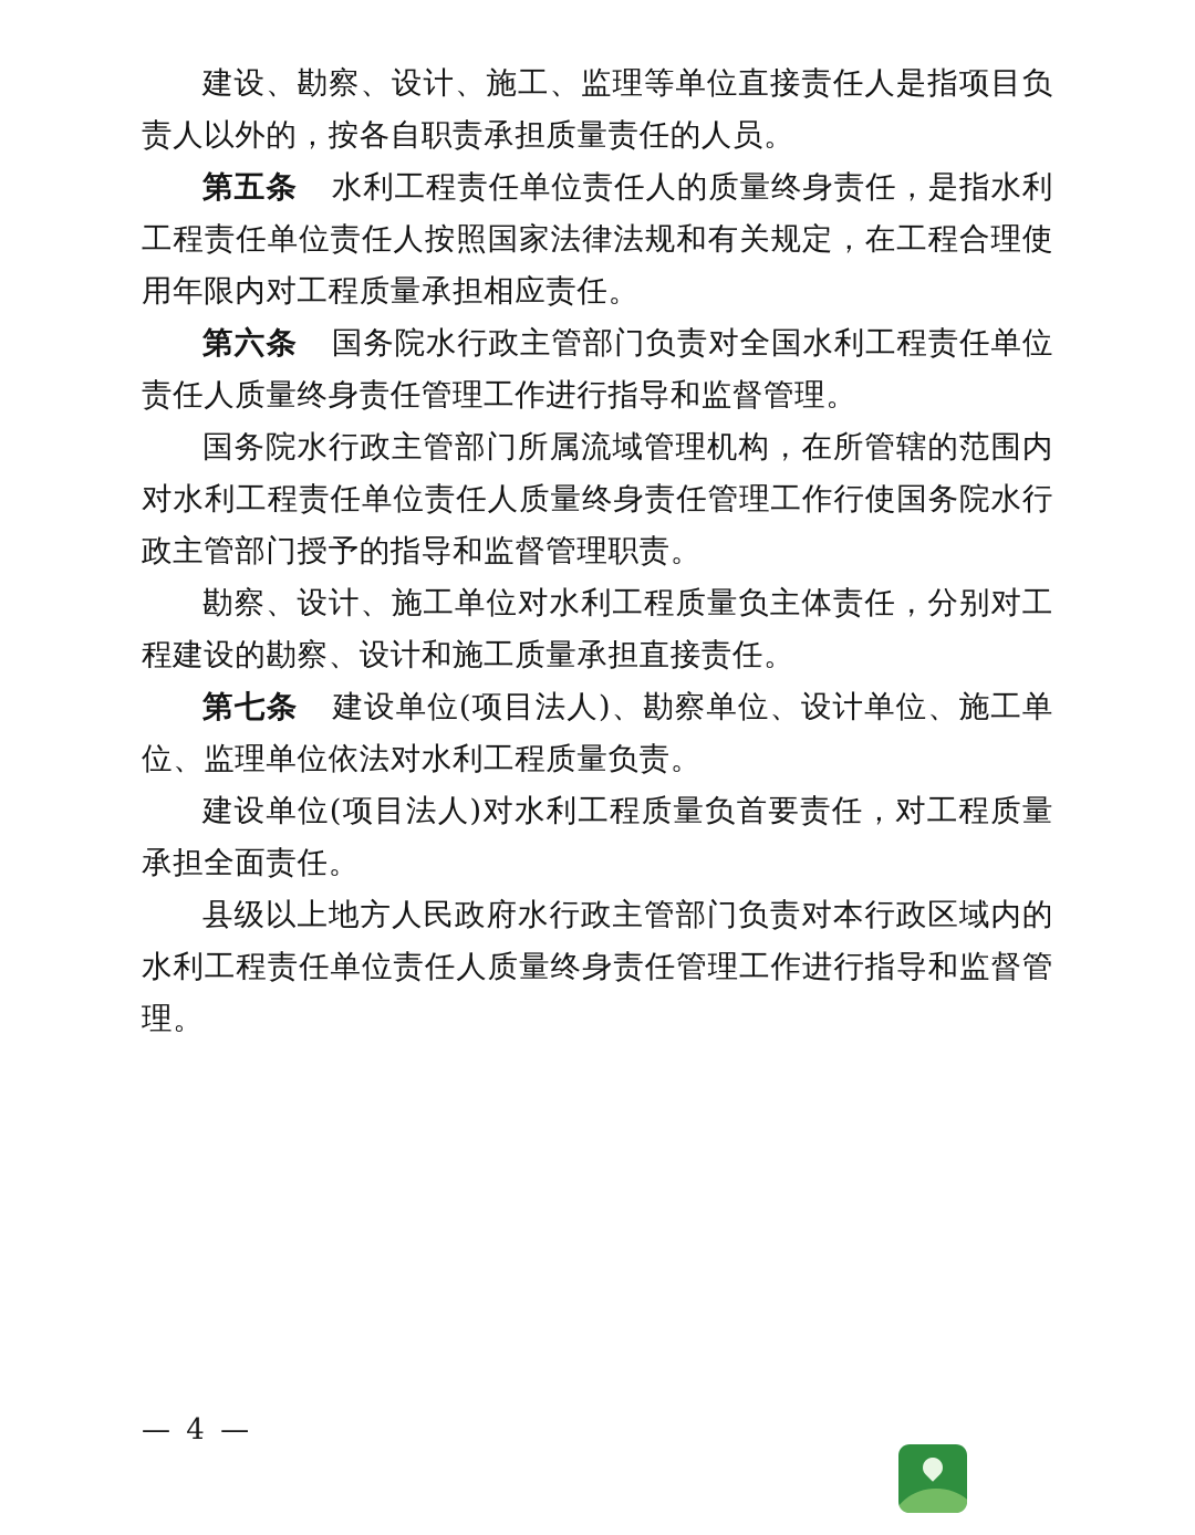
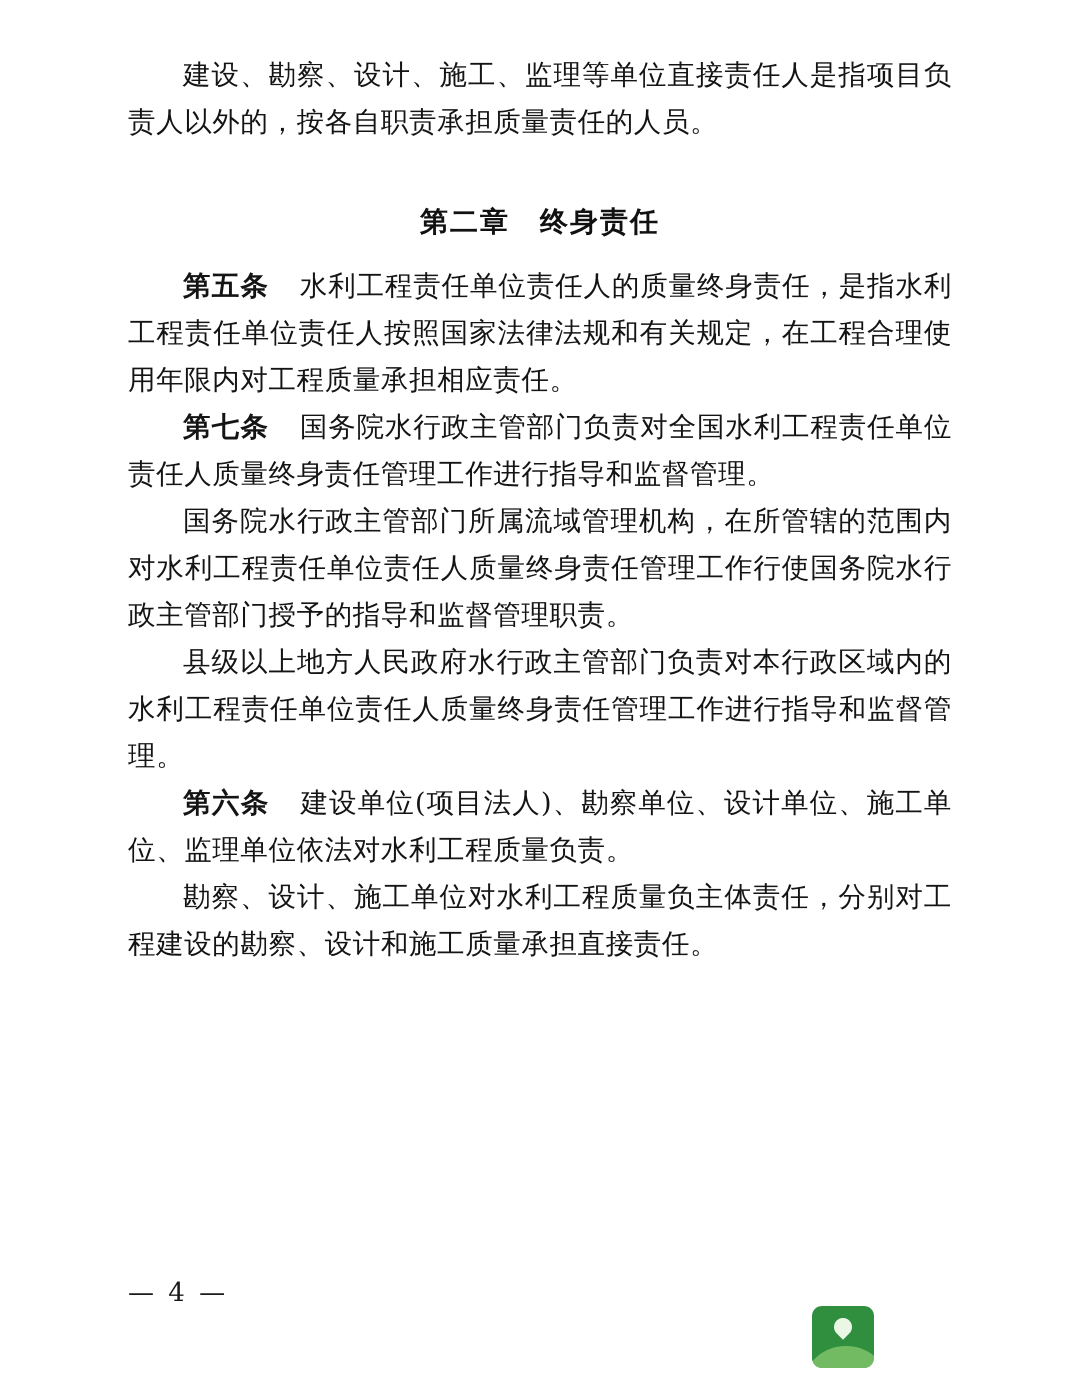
  建设、勘察、设计、施工、监理等单位直接责任人是指项目负责人以外的，按各自职责承担质量责任的人员。
+ 第二章 终身责任
  第五条 水利工程责任单位责任人的质量终身责任，是指水利工程责任单位责任人按照国家法律法规和有关规定，在工程合理使用年限内对工程质量承担相应责任。
- 第六条 国务院水行政主管部门负责对全国水利工程责任单位责任人质量终身责任管理工作进行指导和监督管理。
+ 第七条 国务院水行政主管部门负责对全国水利工程责任单位责任人质量终身责任管理工作进行指导和监督管理。
  国务院水行政主管部门所属流域管理机构，在所管辖的范围内对水利工程责任单位责任人质量终身责任管理工作行使国务院水行政主管部门授予的指导和监督管理职责。
- 勘察、设计、施工单位对水利工程质量负主体责任，分别对工程建设的勘察、设计和施工质量承担直接责任。
+ 县级以上地方人民政府水行政主管部门负责对本行政区域内的水利工程责任单位责任人质量终身责任管理工作进行指导和监督管理。
- 第七条 建设单位(项目法人)、勘察单位、设计单位、施工单位、监理单位依法对水利工程质量负责。
+ 第六条 建设单位(项目法人)、勘察单位、设计单位、施工单位、监理单位依法对水利工程质量负责。
- 建设单位(项目法人)对水利工程质量负首要责任，对工程质量承担全面责任。
- 县级以上地方人民政府水行政主管部门负责对本行政区域内的水利工程责任单位责任人质量终身责任管理工作进行指导和监督管理。
+ 勘察、设计、施工单位对水利工程质量负主体责任，分别对工程建设的勘察、设计和施工质量承担直接责任。
  — 4 —
